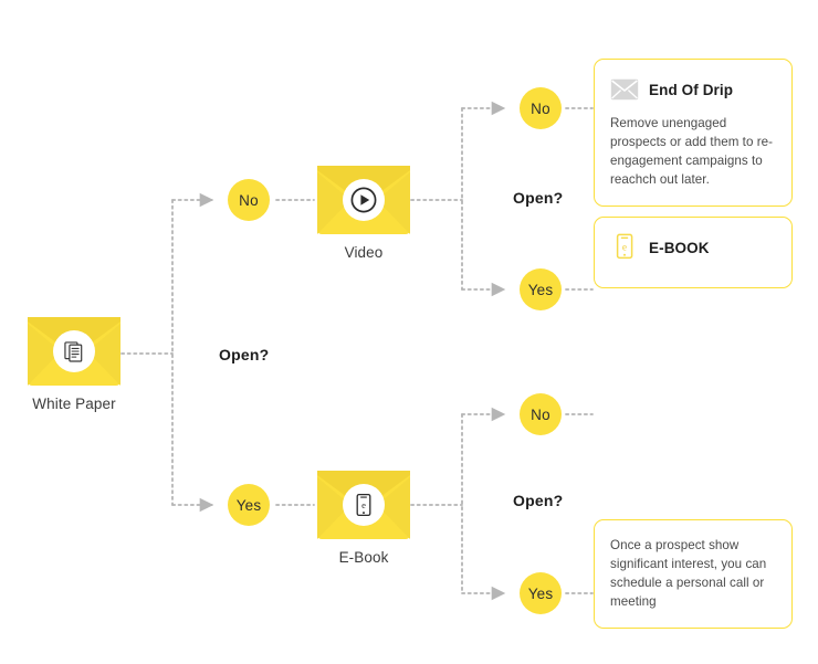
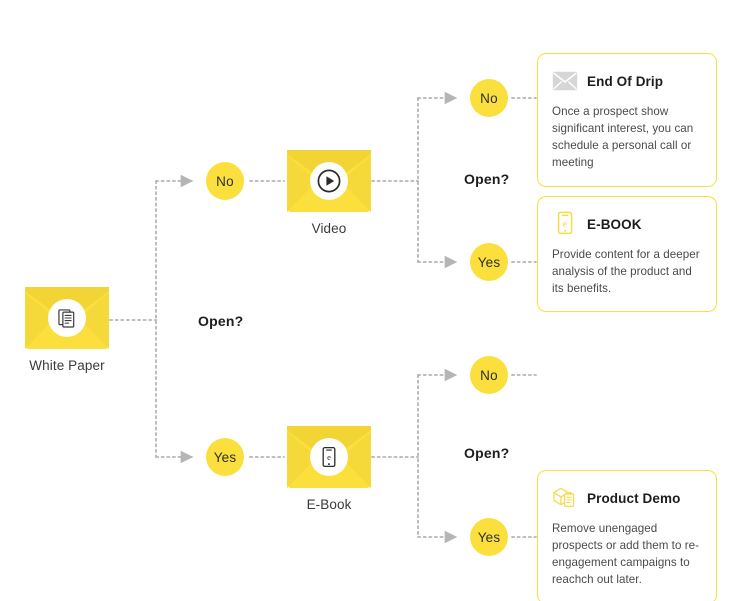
  White Paper
  No
  Yes
  Open?
  Video
  e
  E-Book
  No
  Yes
  Open?
  No
  Yes
  Open?
  End Of Drip
- Remove unengaged prospects or add them to re-engagement campaigns to reachch out later.
+ Once a prospect show significant interest, you can schedule a personal call or meeting
  e
  E-BOOK
+ Provide content for a deeper analysis of the product and its benefits.
+ Product Demo
- Once a prospect show significant interest, you can schedule a personal call or meeting
+ Remove unengaged prospects or add them to re-engagement campaigns to reachch out later.
